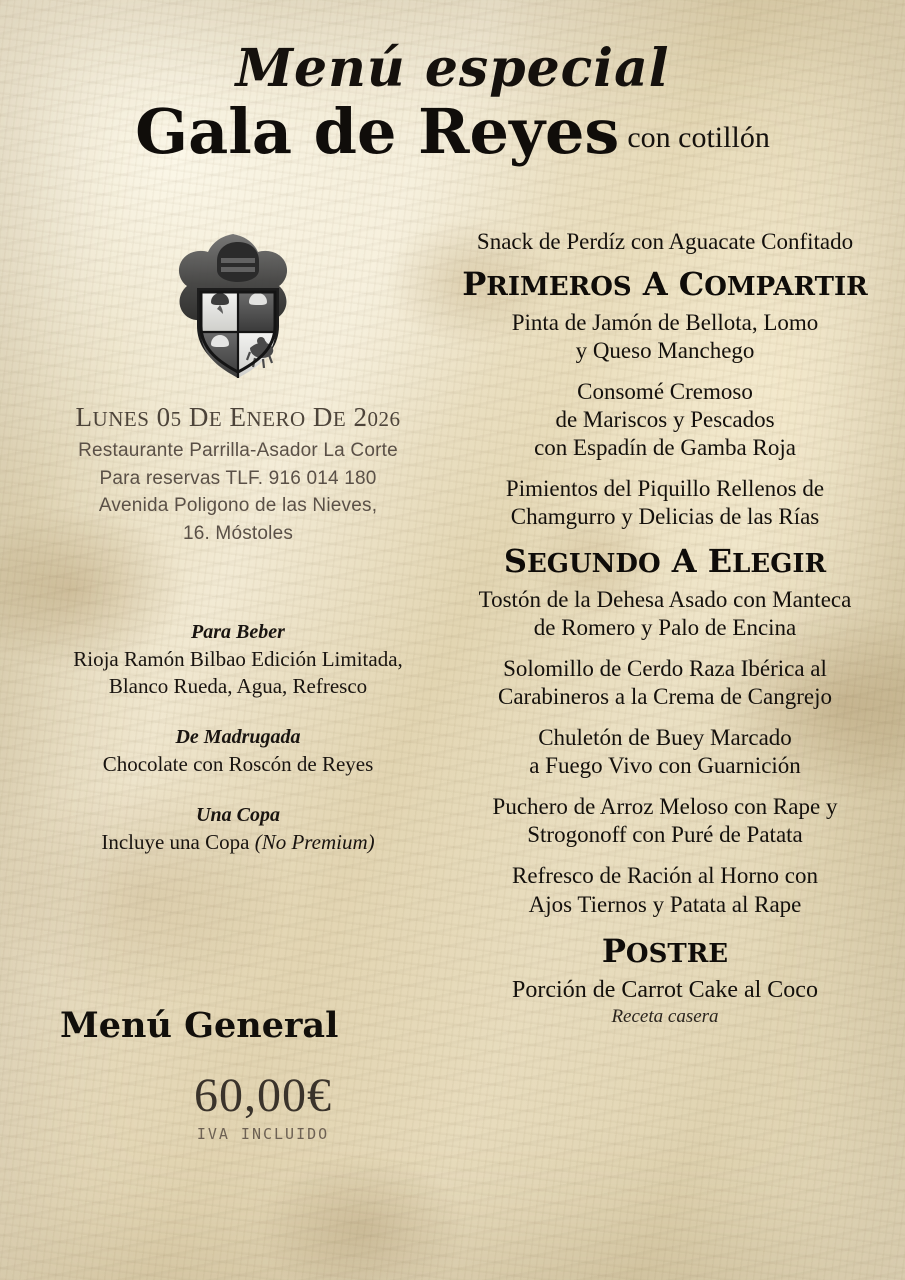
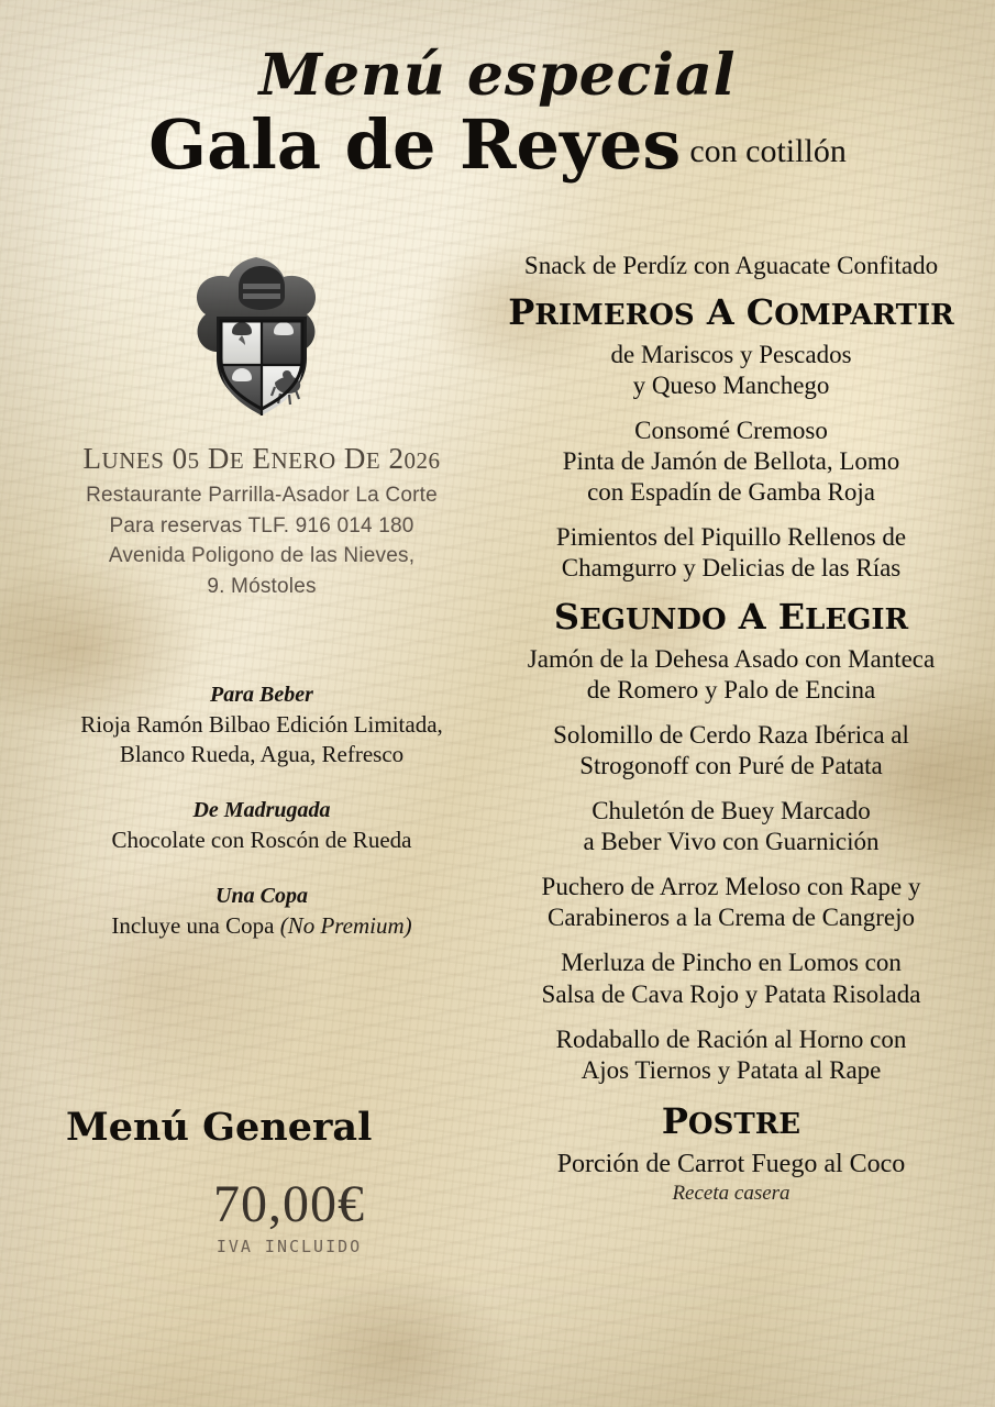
  Menú especial
  Gala de Reyes con cotillón
  LUNES 05 DE ENERO DE 2026
  Restaurante Parrilla-Asador La Corte
  Para reservas TLF. 916 014 180
  Avenida Poligono de las Nieves,
- 16. Móstoles
+ 9. Móstoles
  Para Beber
  Rioja Ramón Bilbao Edición Limitada,
  Blanco Rueda, Agua, Refresco
  De Madrugada
- Chocolate con Roscón de Reyes
+ Chocolate con Roscón de Rueda
  Una Copa
  Incluye una Copa (No Premium)
  Menú General
- 60,00€
+ 70,00€
  IVA INCLUIDO
  Snack de Perdíz con Aguacate Confitado
  PRIMEROS A COMPARTIR
- Pinta de Jamón de Bellota, Lomo
+ de Mariscos y Pescados
  y Queso Manchego
  Consomé Cremoso
- de Mariscos y Pescados
+ Pinta de Jamón de Bellota, Lomo
  con Espadín de Gamba Roja
  Pimientos del Piquillo Rellenos de
  Chamgurro y Delicias de las Rías
  SEGUNDO A ELEGIR
- Tostón de la Dehesa Asado con Manteca
+ Jamón de la Dehesa Asado con Manteca
  de Romero y Palo de Encina
  Solomillo de Cerdo Raza Ibérica al
- Carabineros a la Crema de Cangrejo
+ Strogonoff con Puré de Patata
  Chuletón de Buey Marcado
- a Fuego Vivo con Guarnición
+ a Beber Vivo con Guarnición
  Puchero de Arroz Meloso con Rape y
- Strogonoff con Puré de Patata
+ Carabineros a la Crema de Cangrejo
+ Merluza de Pincho en Lomos con
+ Salsa de Cava Rojo y Patata Risolada
- Refresco de Ración al Horno con
+ Rodaballo de Ración al Horno con
  Ajos Tiernos y Patata al Rape
  POSTRE
- Porción de Carrot Cake al Coco
+ Porción de Carrot Fuego al Coco
  Receta casera
